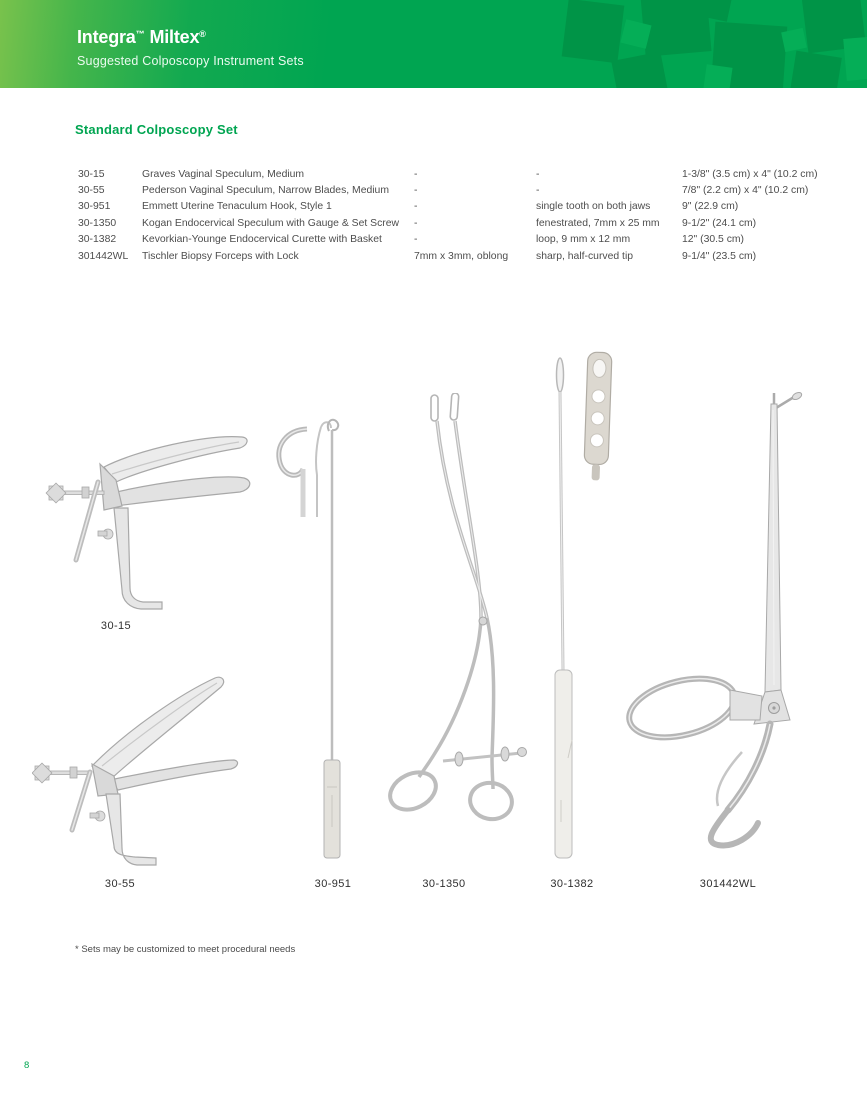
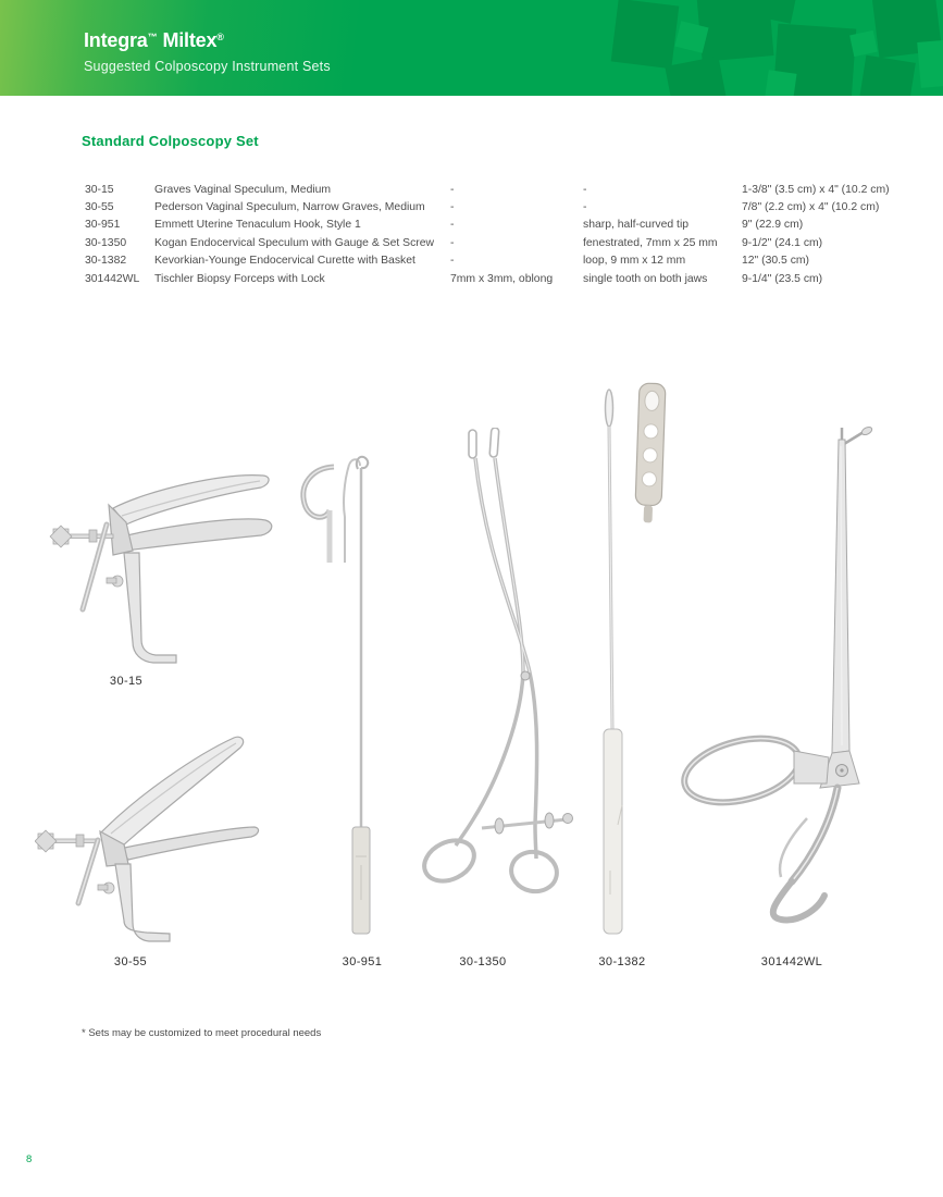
  Integra™ Miltex®
  Suggested Colposcopy Instrument Sets
  Standard Colposcopy Set
  30-15
  Graves Vaginal Speculum, Medium
  -
  -
  1-3/8" (3.5 cm) x 4" (10.2 cm)
  30-55
- Pederson Vaginal Speculum, Narrow Blades, Medium
+ Pederson Vaginal Speculum, Narrow Graves, Medium
  -
  -
  7/8" (2.2 cm) x 4" (10.2 cm)
  30-951
  Emmett Uterine Tenaculum Hook, Style 1
  -
- single tooth on both jaws
+ sharp, half-curved tip
  9" (22.9 cm)
  30-1350
  Kogan Endocervical Speculum with Gauge & Set Screw
  -
  fenestrated, 7mm x 25 mm
  9-1/2" (24.1 cm)
  30-1382
  Kevorkian-Younge Endocervical Curette with Basket
  -
  loop, 9 mm x 12 mm
  12" (30.5 cm)
  301442WL
  Tischler Biopsy Forceps with Lock
  7mm x 3mm, oblong
- sharp, half-curved tip
+ single tooth on both jaws
  9-1/4" (23.5 cm)
  30-15
  30-55
  30-951
  30-1350
  30-1382
  301442WL
  * Sets may be customized to meet procedural needs
  8
